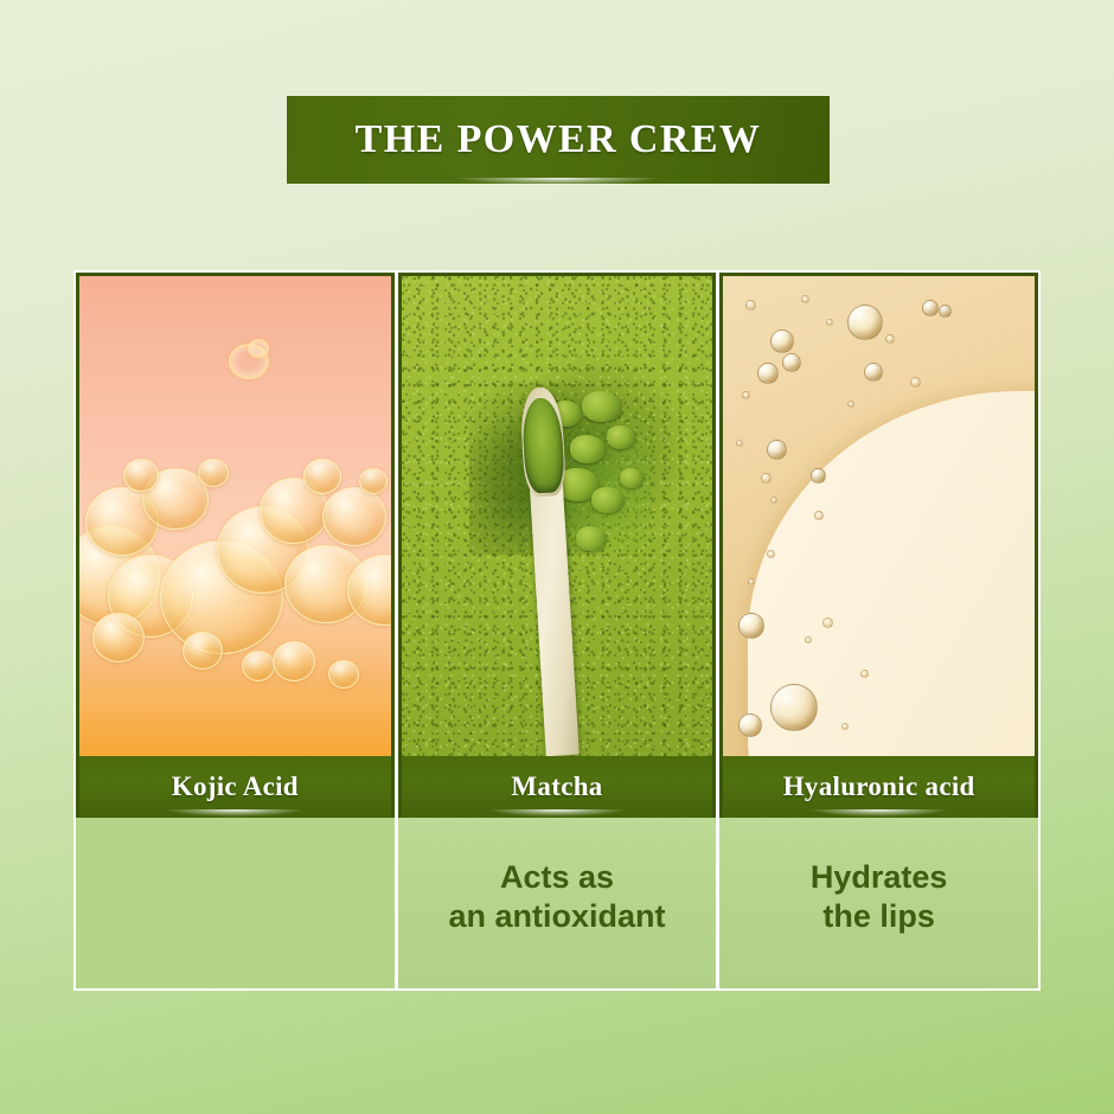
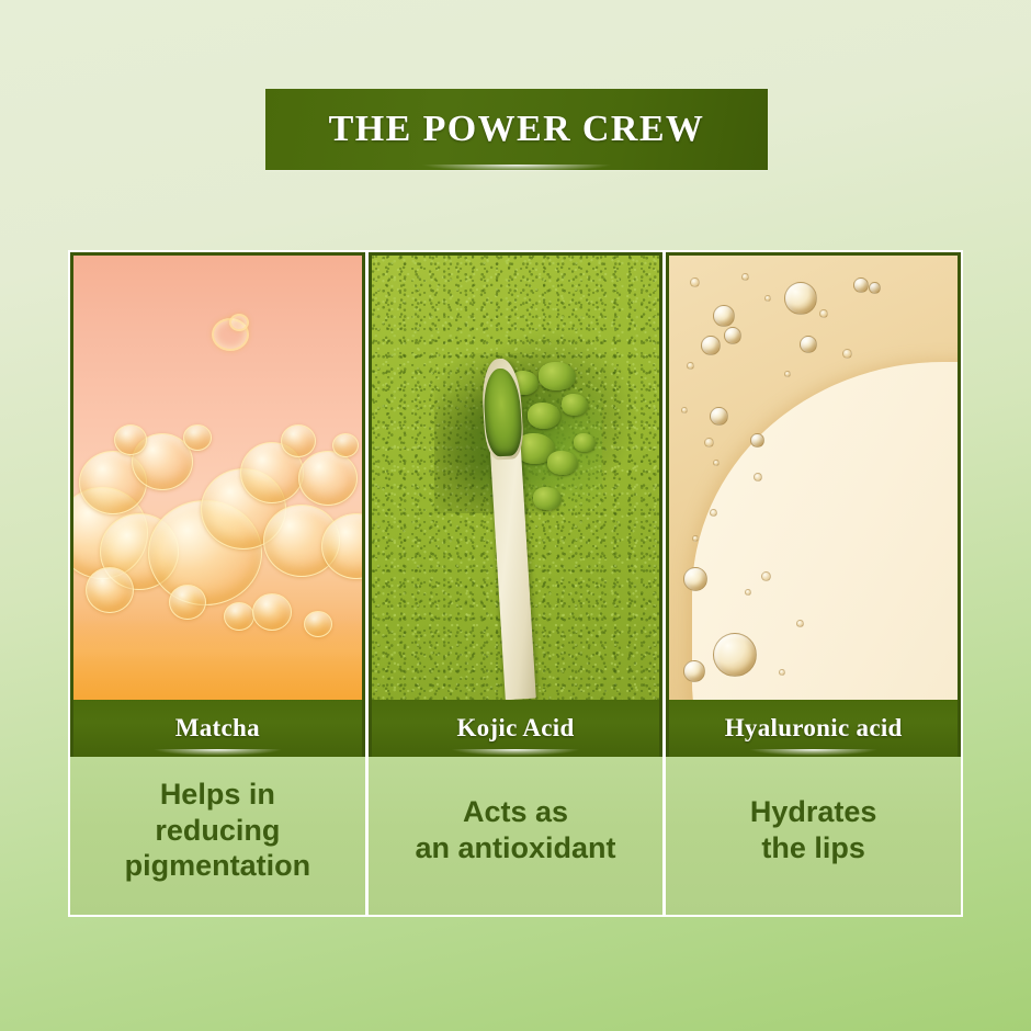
  THE POWER CREW
- Kojic Acid
+ Matcha
+ Helps in
+ reducing
+ pigmentation
- Matcha
+ Kojic Acid
  Acts as
  an antioxidant
  Hyaluronic acid
  Hydrates
  the lips
